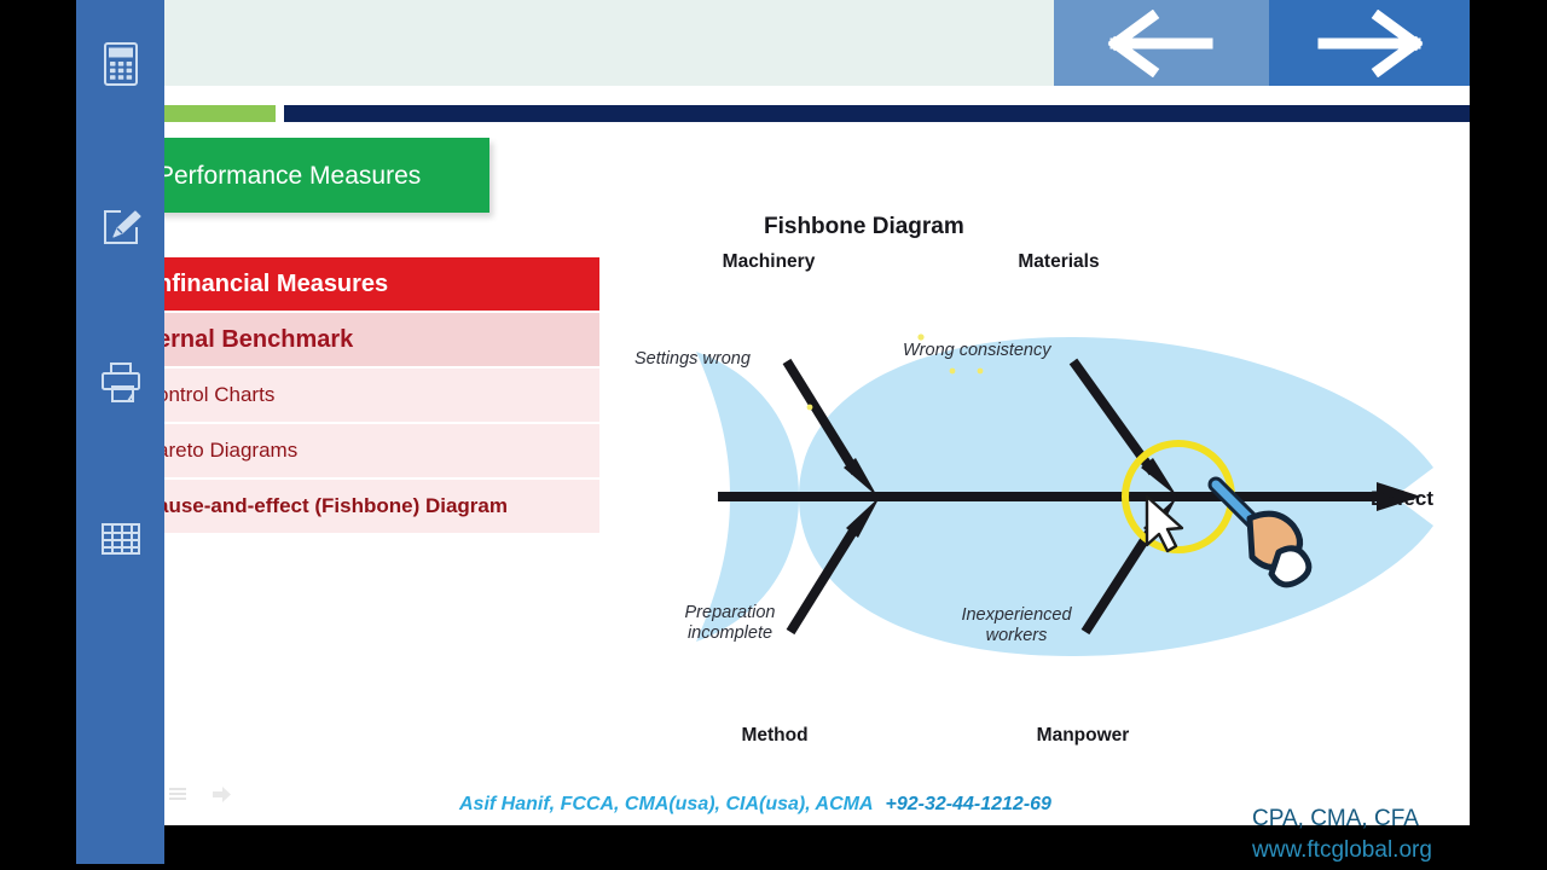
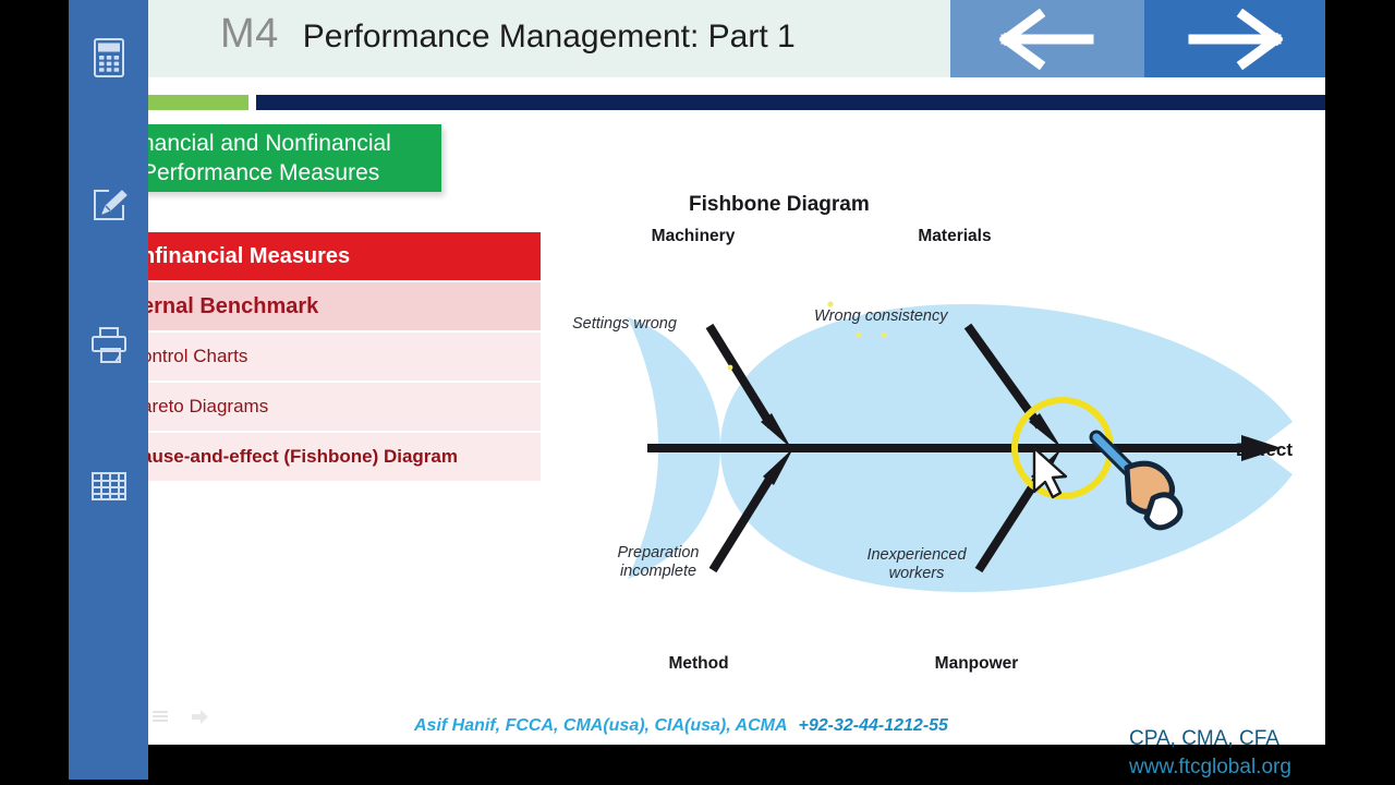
+ M4
+ Performance Management: Part 1
+ nancial and Nonfinancial
  Performance Measures
  nfinancial Measures
  ernal Benchmark
  ntrol Charts
  reto Diagrams
  use-and-effect (Fishbone) Diagram
  Fishbone Diagram
  Machinery
  Materials
  Method
  Manpower
  Settings wrong
  Wrong consistency
  Preparation
  incomplete
  Inexperienced
  workers
  Defect
- Asif Hanif, FCCA, CMA(usa), CIA(usa), ACMA +92-32-44-1212-69
+ Asif Hanif, FCCA, CMA(usa), CIA(usa), ACMA +92-32-44-1212-55
  CPA, CMA, CFA
  www.ftcglobal.org
